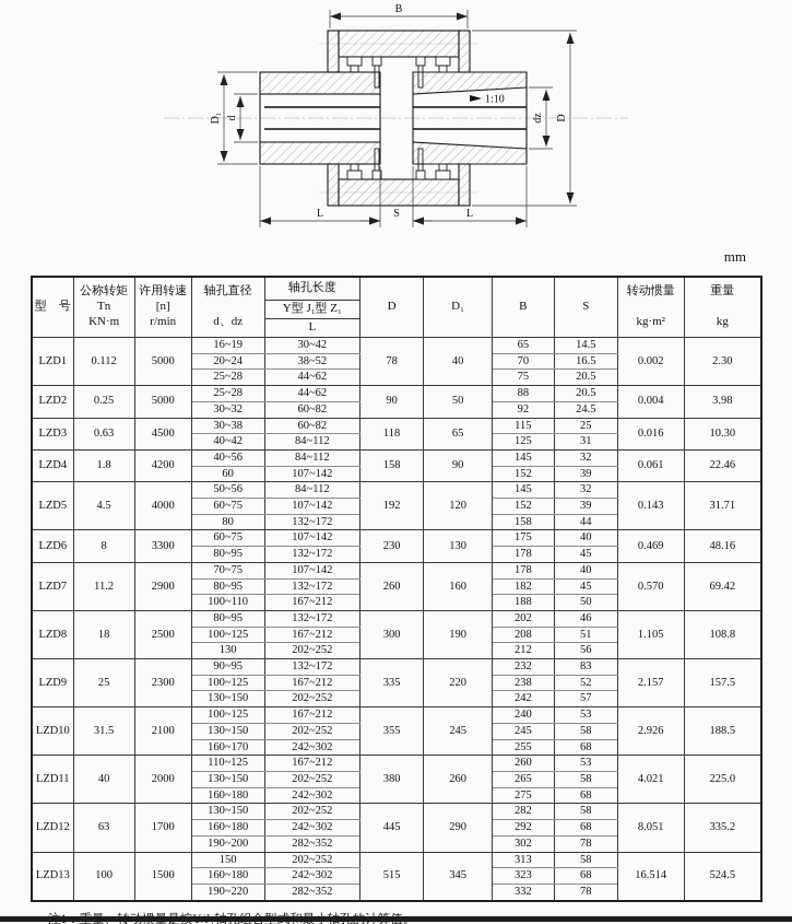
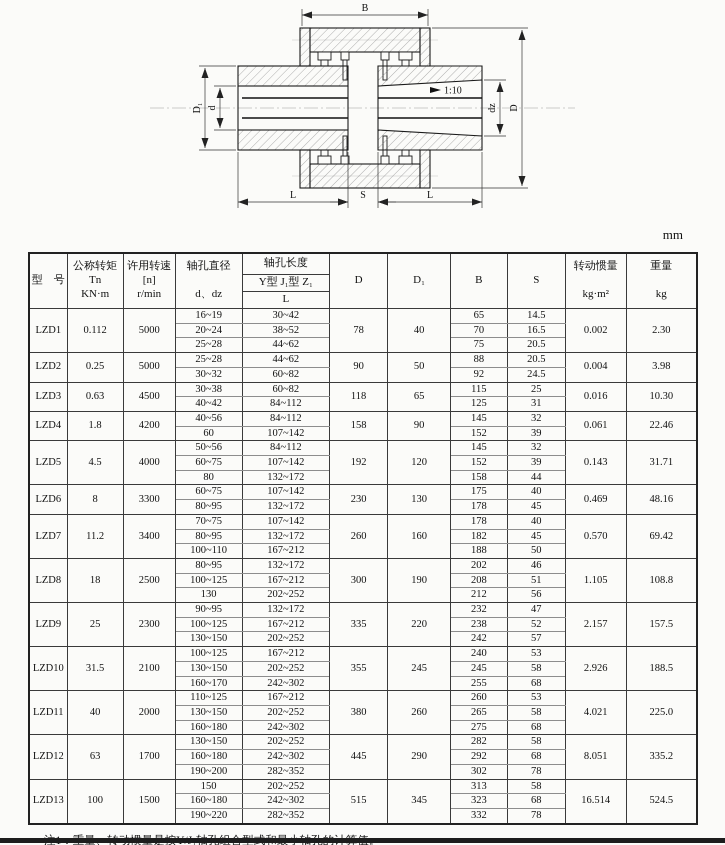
  1:10
  B
  L
  S
  L
  mm
  型 号	公称转矩 Tn KN·m	许用转速 [n] r/min	轴孔直径 d、dz	轴孔长度	D	D₁	B	S	转动惯量 kg·m²	重量 kg
  Y型 J₁型 Z₁
  L
  LZD1	0.112	5000	16~19	30~42	78	40	65	14.5	0.002	2.30
  20~24	38~52	70	16.5
  25~28	44~62	75	20.5
  LZD2	0.25	5000	25~28	44~62	90	50	88	20.5	0.004	3.98
  30~32	60~82	92	24.5
  LZD3	0.63	4500	30~38	60~82	118	65	115	25	0.016	10.30
  40~42	84~112	125	31
  LZD4	1.8	4200	40~56	84~112	158	90	145	32	0.061	22.46
  60	107~142	152	39
  LZD5	4.5	4000	50~56	84~112	192	120	145	32	0.143	31.71
  60~75	107~142	152	39
  80	132~172	158	44
  LZD6	8	3300	60~75	107~142	230	130	175	40	0.469	48.16
  80~95	132~172	178	45
- LZD7	11.2	2900	70~75	107~142	260	160	178	40	0.570	69.42
+ LZD7	11.2	3400	70~75	107~142	260	160	178	40	0.570	69.42
  80~95	132~172	182	45
  100~110	167~212	188	50
  LZD8	18	2500	80~95	132~172	300	190	202	46	1.105	108.8
  100~125	167~212	208	51
  130	202~252	212	56
- LZD9	25	2300	90~95	132~172	335	220	232	83	2.157	157.5
+ LZD9	25	2300	90~95	132~172	335	220	232	47	2.157	157.5
  100~125	167~212	238	52
  130~150	202~252	242	57
  LZD10	31.5	2100	100~125	167~212	355	245	240	53	2.926	188.5
  130~150	202~252	245	58
  160~170	242~302	255	68
  LZD11	40	2000	110~125	167~212	380	260	260	53	4.021	225.0
  130~150	202~252	265	58
  160~180	242~302	275	68
  LZD12	63	1700	130~150	202~252	445	290	282	58	8.051	335.2
  160~180	242~302	292	68
  190~200	282~352	302	78
  LZD13	100	1500	150	202~252	515	345	313	58	16.514	524.5
  160~180	242~302	323	68
  190~220	282~352	332	78
